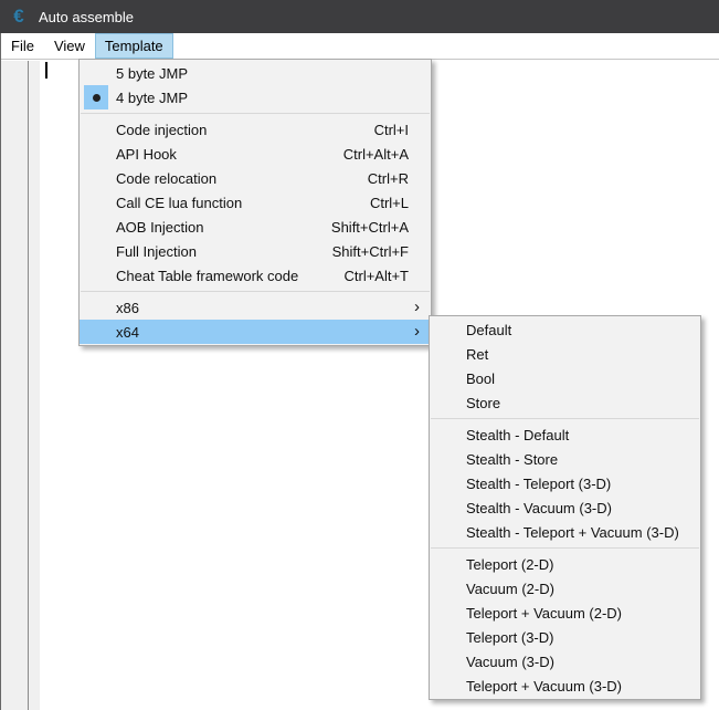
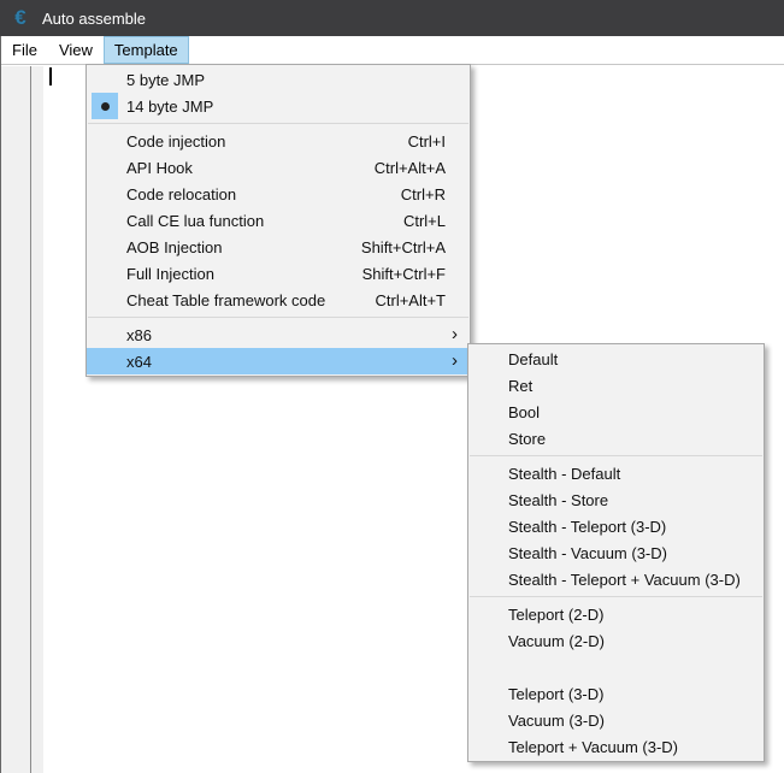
  €
  Auto assemble
  File
  View
  Template
  5 byte JMP
- 4 byte JMP
+ 14 byte JMP
  Code injection
  Ctrl+I
  API Hook
  Ctrl+Alt+A
  Code relocation
  Ctrl+R
  Call CE lua function
  Ctrl+L
  AOB Injection
  Shift+Ctrl+A
  Full Injection
  Shift+Ctrl+F
  Cheat Table framework code
  Ctrl+Alt+T
  x86
  ›
  x64
  ›
  Default
  Ret
  Bool
  Store
  Stealth - Default
  Stealth - Store
  Stealth - Teleport (3-D)
  Stealth - Vacuum (3-D)
  Stealth - Teleport + Vacuum (3-D)
  Teleport (2-D)
  Vacuum (2-D)
- Teleport + Vacuum (2-D)
  Teleport (3-D)
  Vacuum (3-D)
  Teleport + Vacuum (3-D)
